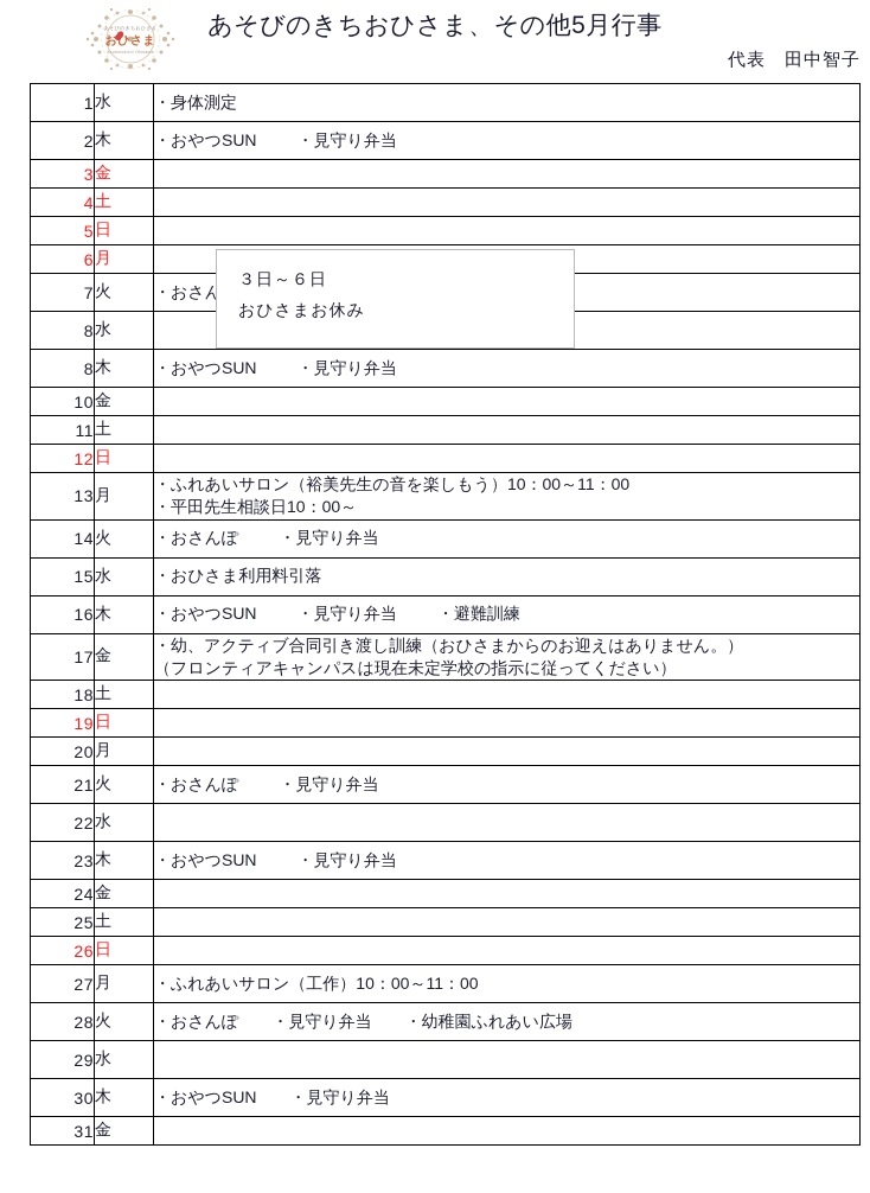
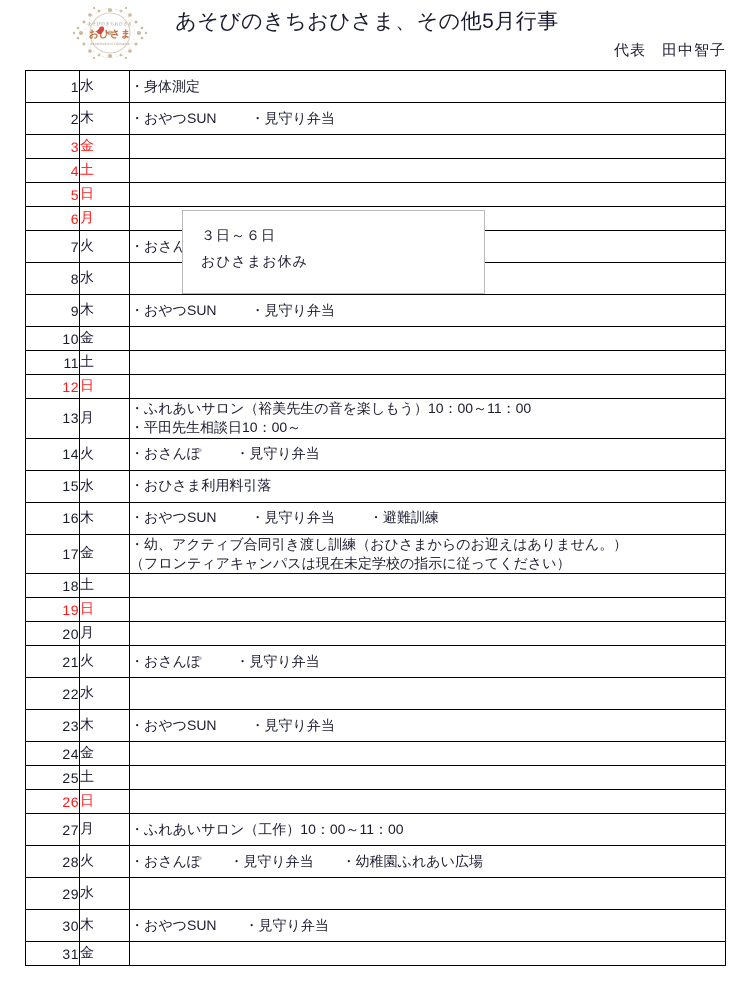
  おひさま
  あそびのきちおひさま、その他5月行事
  代表 田中智子
  1	水	・身体測定
  2	木	・おやつSUN ・見守り弁当
  3	金
  4	土
  5	日
  6	月
  8	水
- 8	木	・おやつSUN ・見守り弁当
+ 9	木	・おやつSUN ・見守り弁当
  10	金
  11	土
  12	日
  13	月	・ふれあいサロン（裕美先生の音を楽しもう）10：00～11：00・平田先生相談日10：00～
  14	火	・おさんぽ ・見守り弁当
  15	水	・おひさま利用料引落
  16	木	・おやつSUN ・見守り弁当 ・避難訓練
  17	金	・幼、アクティブ合同引き渡し訓練（おひさまからのお迎えはありません。）（フロンティアキャンパスは現在未定学校の指示に従ってください）
  18	土
  19	日
  20	月
  21	火	・おさんぽ ・見守り弁当
  22	水
  23	木	・おやつSUN ・見守り弁当
  24	金
  25	土
  26	日
  27	月	・ふれあいサロン（工作）10：00～11：00
  28	火	・おさんぽ ・見守り弁当 ・幼稚園ふれあい広場
  29	水
  30	木	・おやつSUN ・見守り弁当
  31	金
  ３日～６日
  おひさまお休み
